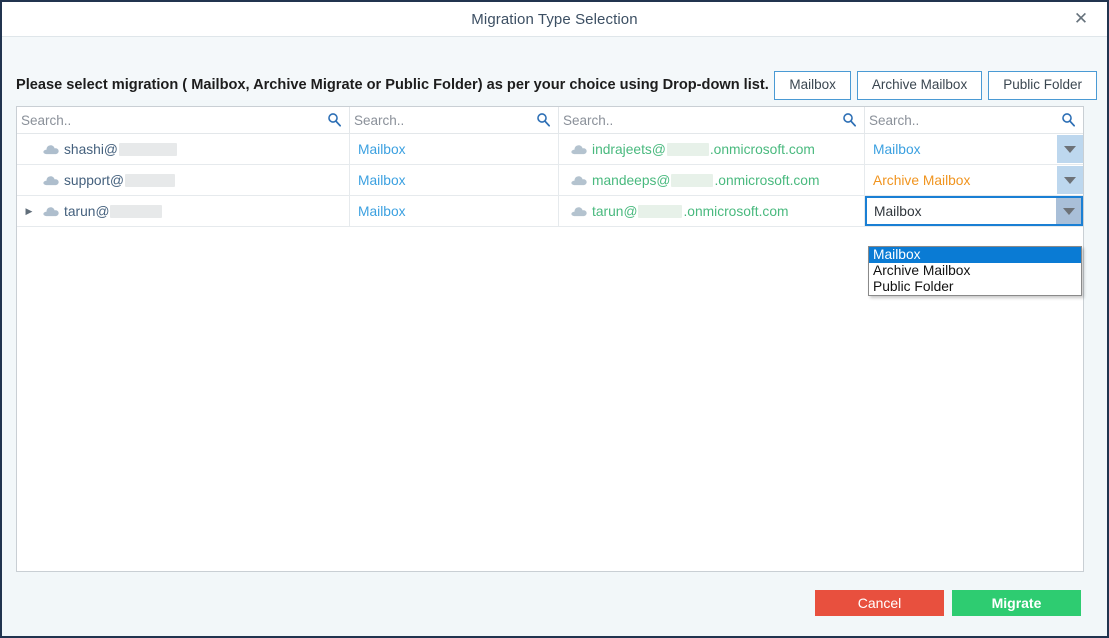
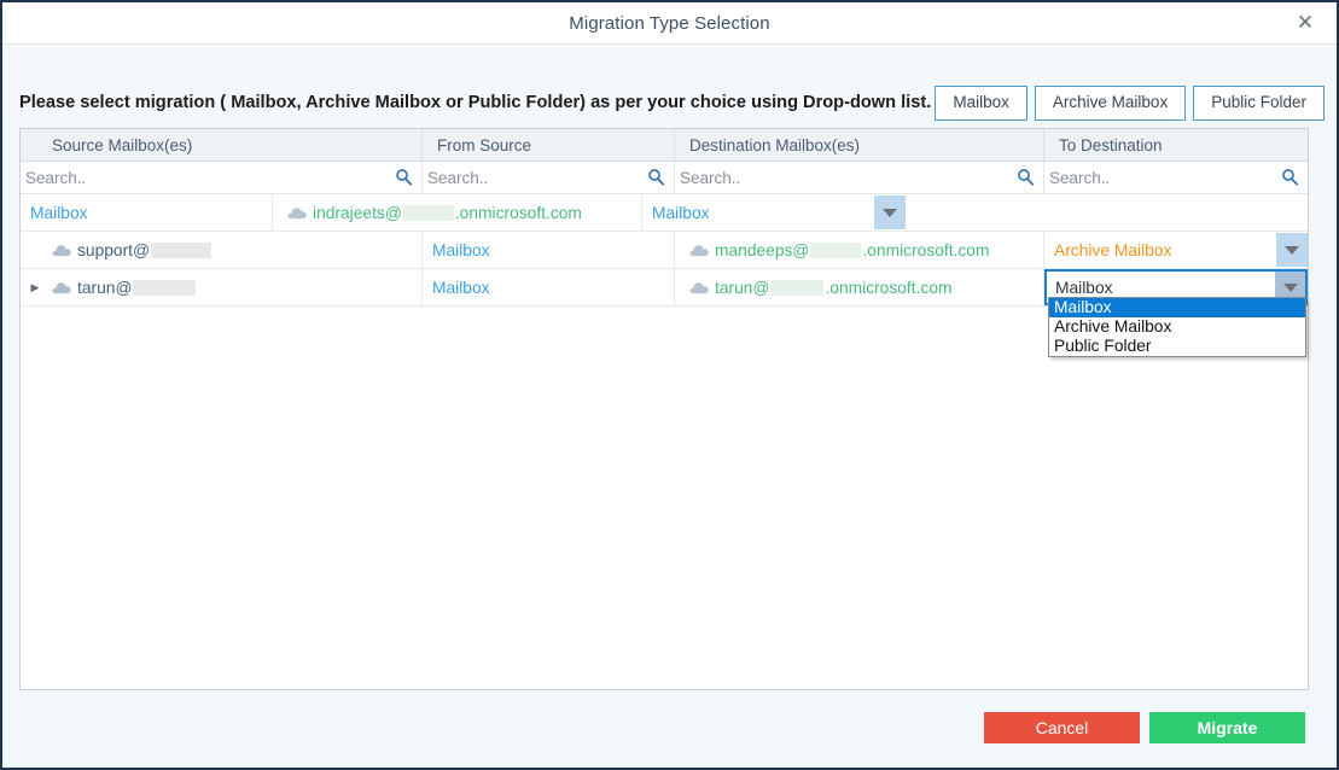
  Migration Type Selection
  ✕
- Please select migration ( Mailbox, Archive Migrate or Public Folder) as per your choice using Drop-down list.
+ Please select migration ( Mailbox, Archive Mailbox or Public Folder) as per your choice using Drop-down list.
  Mailbox
  Archive Mailbox
  Public Folder
+ Source Mailbox(es)
+ From Source
+ Destination Mailbox(es)
+ To Destination
  Search..
  Search..
  Search..
  Search..
- shashi@
  Mailbox
  indrajeets@
  .onmicrosoft.com
  Mailbox
  support@
  Mailbox
  mandeeps@
  .onmicrosoft.com
  Archive Mailbox
  ▶
  tarun@
  Mailbox
  tarun@
  .onmicrosoft.com
  Mailbox
  Mailbox
  Archive Mailbox
  Public Folder
  Cancel
  Migrate
